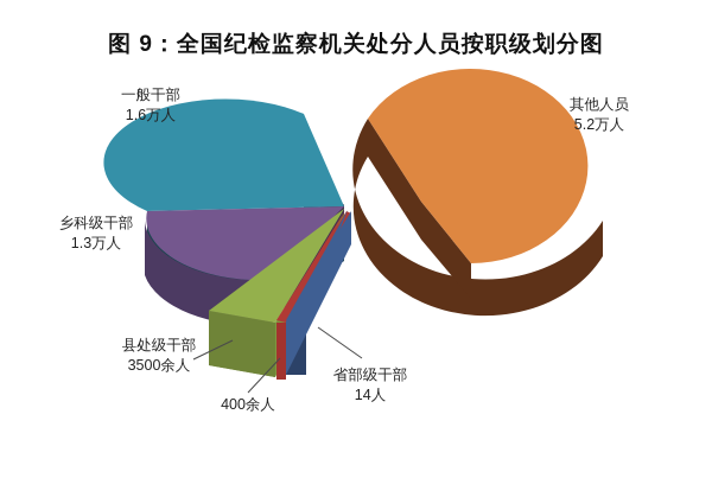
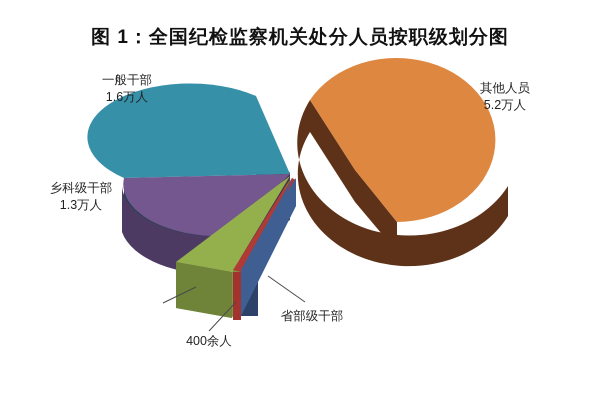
- 图 9：全国纪检监察机关处分人员按职级划分图
+ 图 1：全国纪检监察机关处分人员按职级划分图
  一般干部
  1.6万人
  乡科级干部
  1.3万人
- 县处级干部
- 3500余人
  400余人
  省部级干部
- 14人
  其他人员
  5.2万人
